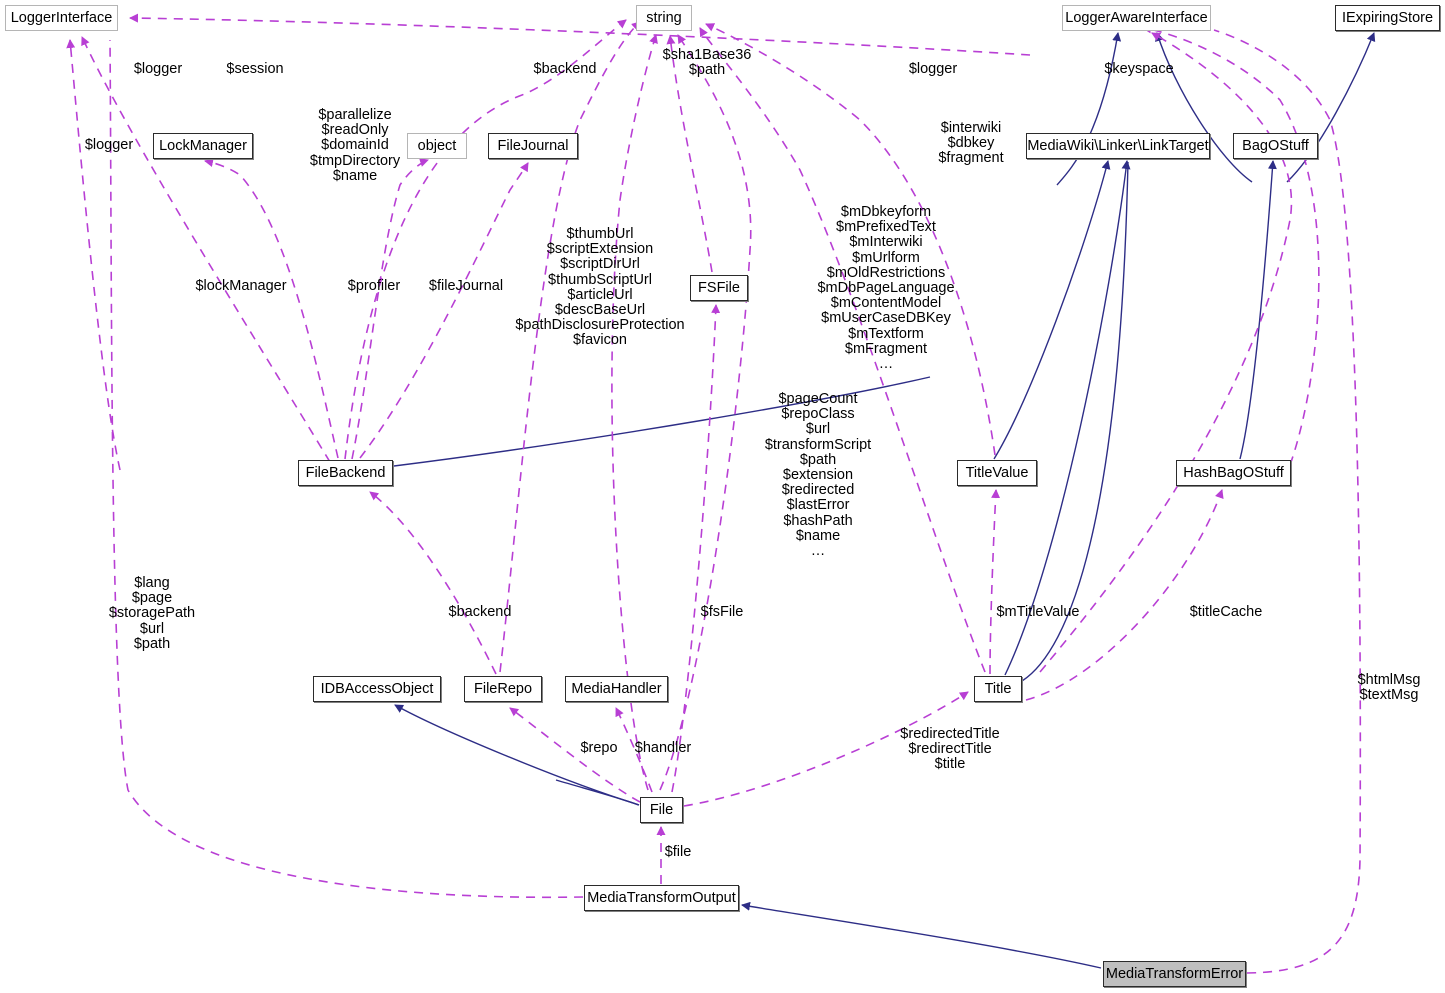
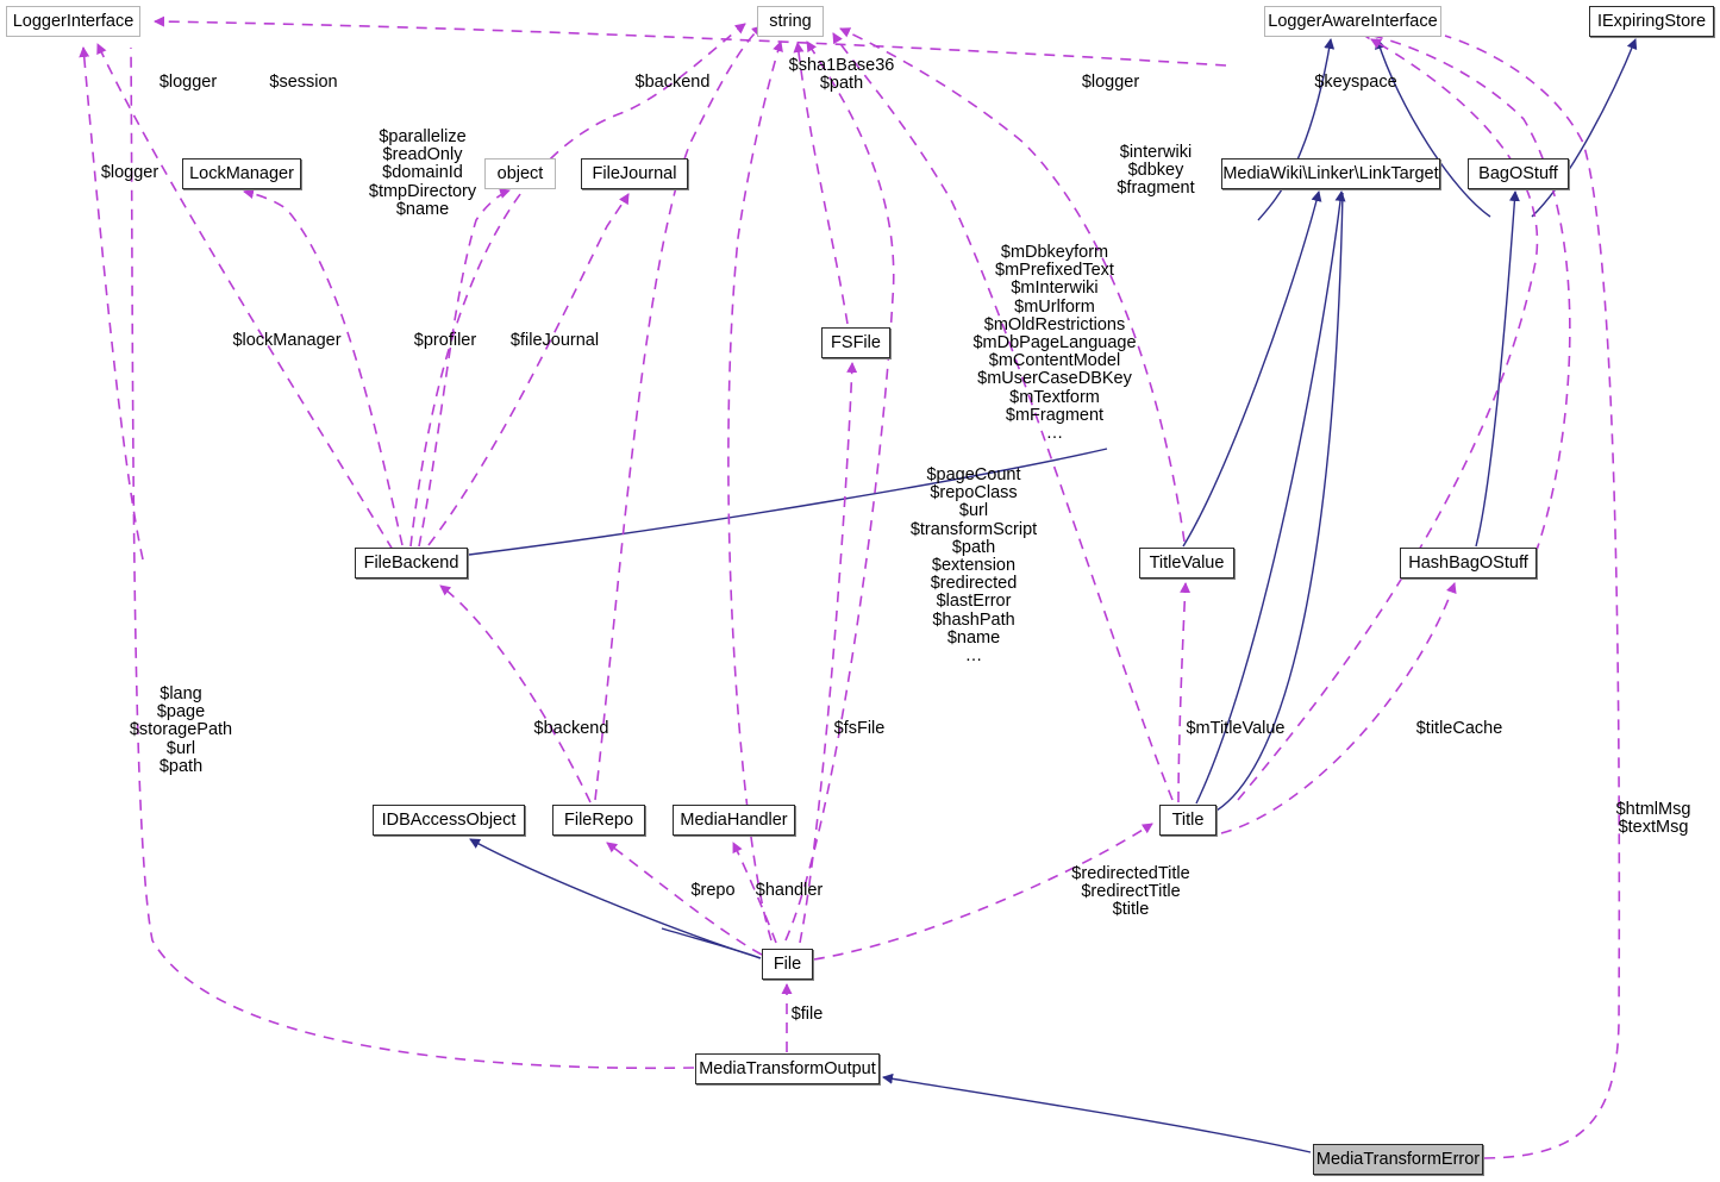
  LoggerInterface
  string
  LoggerAwareInterface
  IExpiringStore
  LockManager
  object
  FileJournal
  MediaWiki\Linker\LinkTarget
  BagOStuff
  FSFile
  FileBackend
  TitleValue
  HashBagOStuff
  IDBAccessObject
  FileRepo
  MediaHandler
  Title
  File
  MediaTransformOutput
  MediaTransformError
  $logger
  $session
  $backend
  $sha1Base36
  $path
  $logger
  $keyspace
  $logger
  $parallelize
  $readOnly
  $domainId
  $tmpDirectory
  $name
  $interwiki
  $dbkey
  $fragment
  $mDbkeyform
  $mPrefixedText
  $mInterwiki
  $mUrlform
  $mOldRestrictions
  $mDbPageLanguage
  $mContentModel
  $mUserCaseDBKey
  $mTextform
  $mFragment
  …
  $lockManager
  $profiler
  $fileJournal
- $thumbUrl
- $scriptExtension
- $scriptDirUrl
- $thumbScriptUrl
- $articleUrl
- $descBaseUrl
- $pathDisclosureProtection
- $favicon
  $pageCount
  $repoClass
  $url
  $transformScript
  $path
  $extension
  $redirected
  $lastError
  $hashPath
  $name
  …
  $lang
  $page
  $storagePath
  $url
  $path
  $backend
  $fsFile
  $mTitleValue
  $titleCache
  $htmlMsg
  $textMsg
  $repo
  $handler
  $redirectedTitle
  $redirectTitle
  $title
  $file
